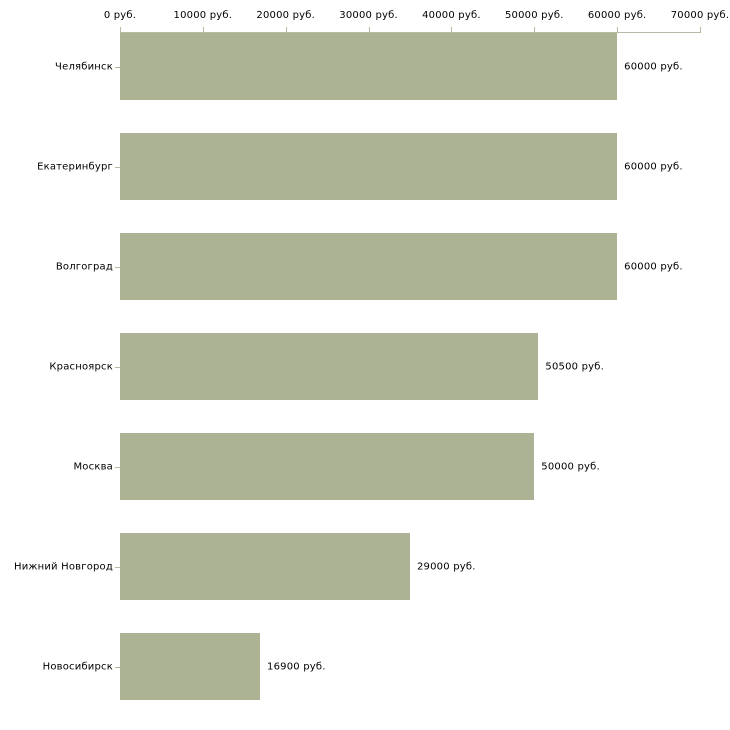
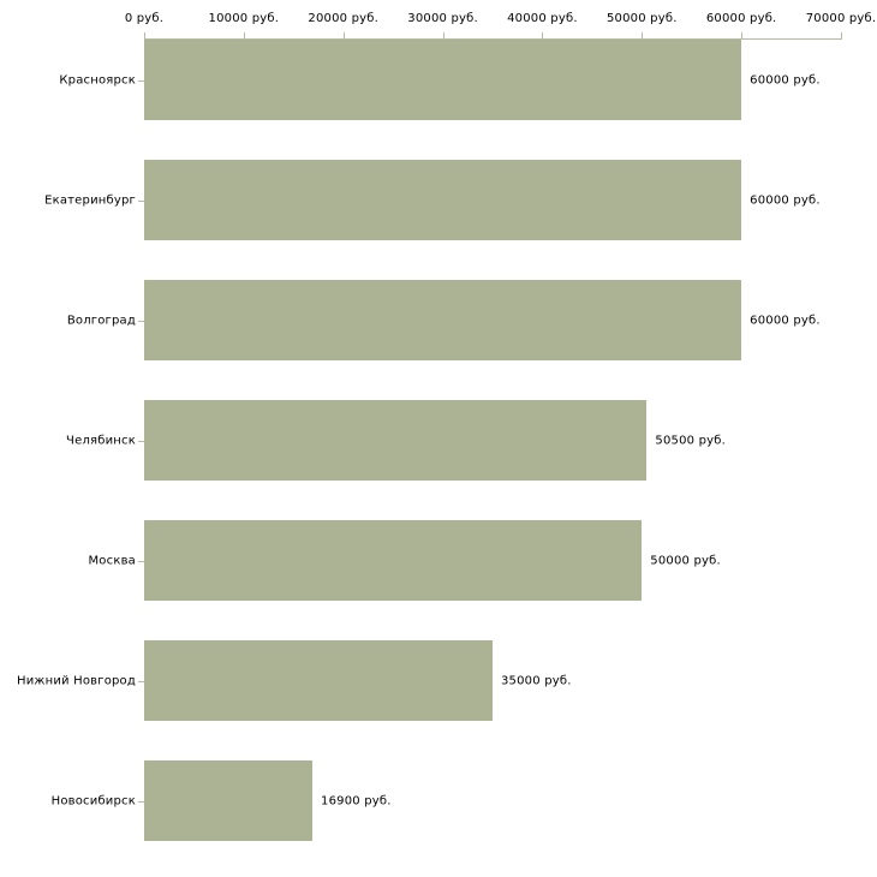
  0 руб.
  10000 руб.
  20000 руб.
  30000 руб.
  40000 руб.
  50000 руб.
  60000 руб.
  70000 руб.
- Челябинск
+ Красноярск
  Екатеринбург
  Волгоград
- Красноярск
+ Челябинск
  Москва
  Нижний Новгород
  Новосибирск
  60000 руб.
  60000 руб.
  60000 руб.
  50500 руб.
  50000 руб.
- 29000 руб.
+ 35000 руб.
  16900 руб.
